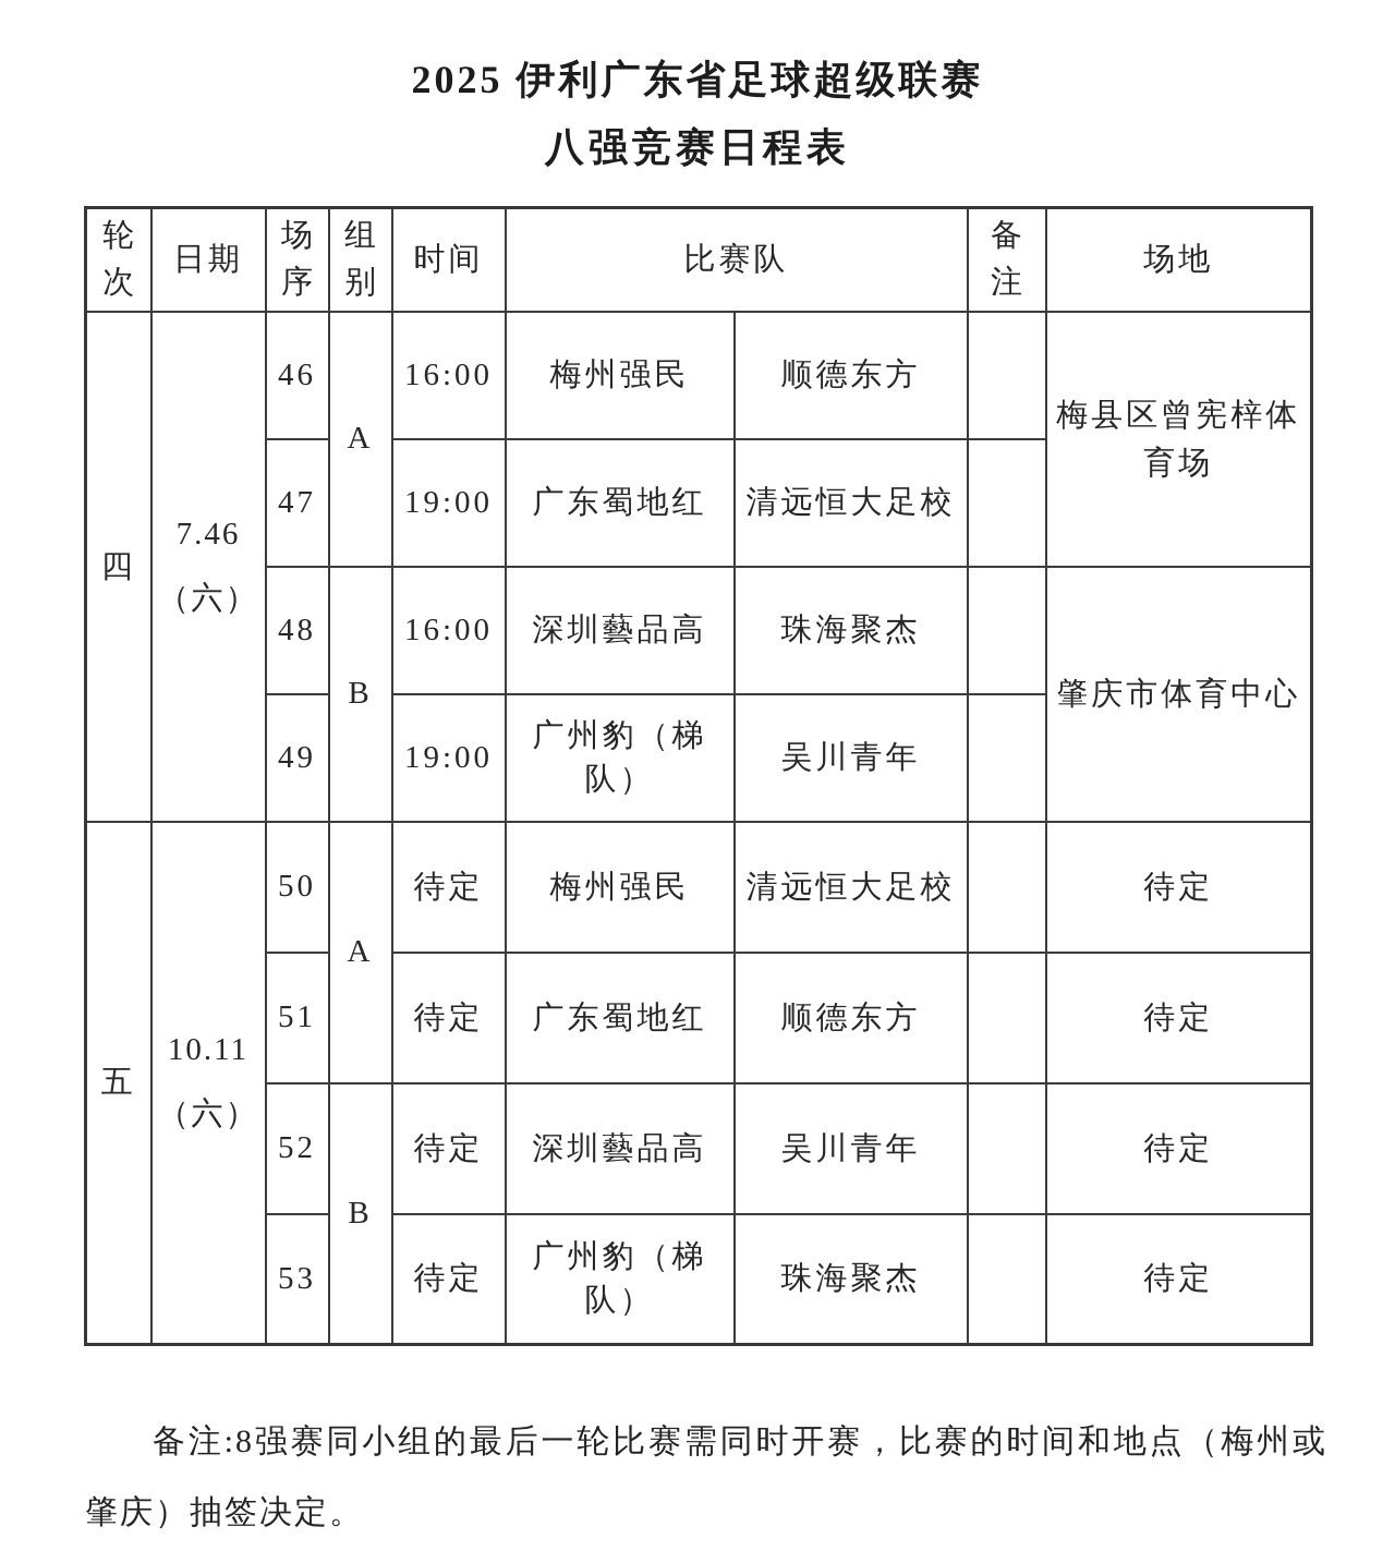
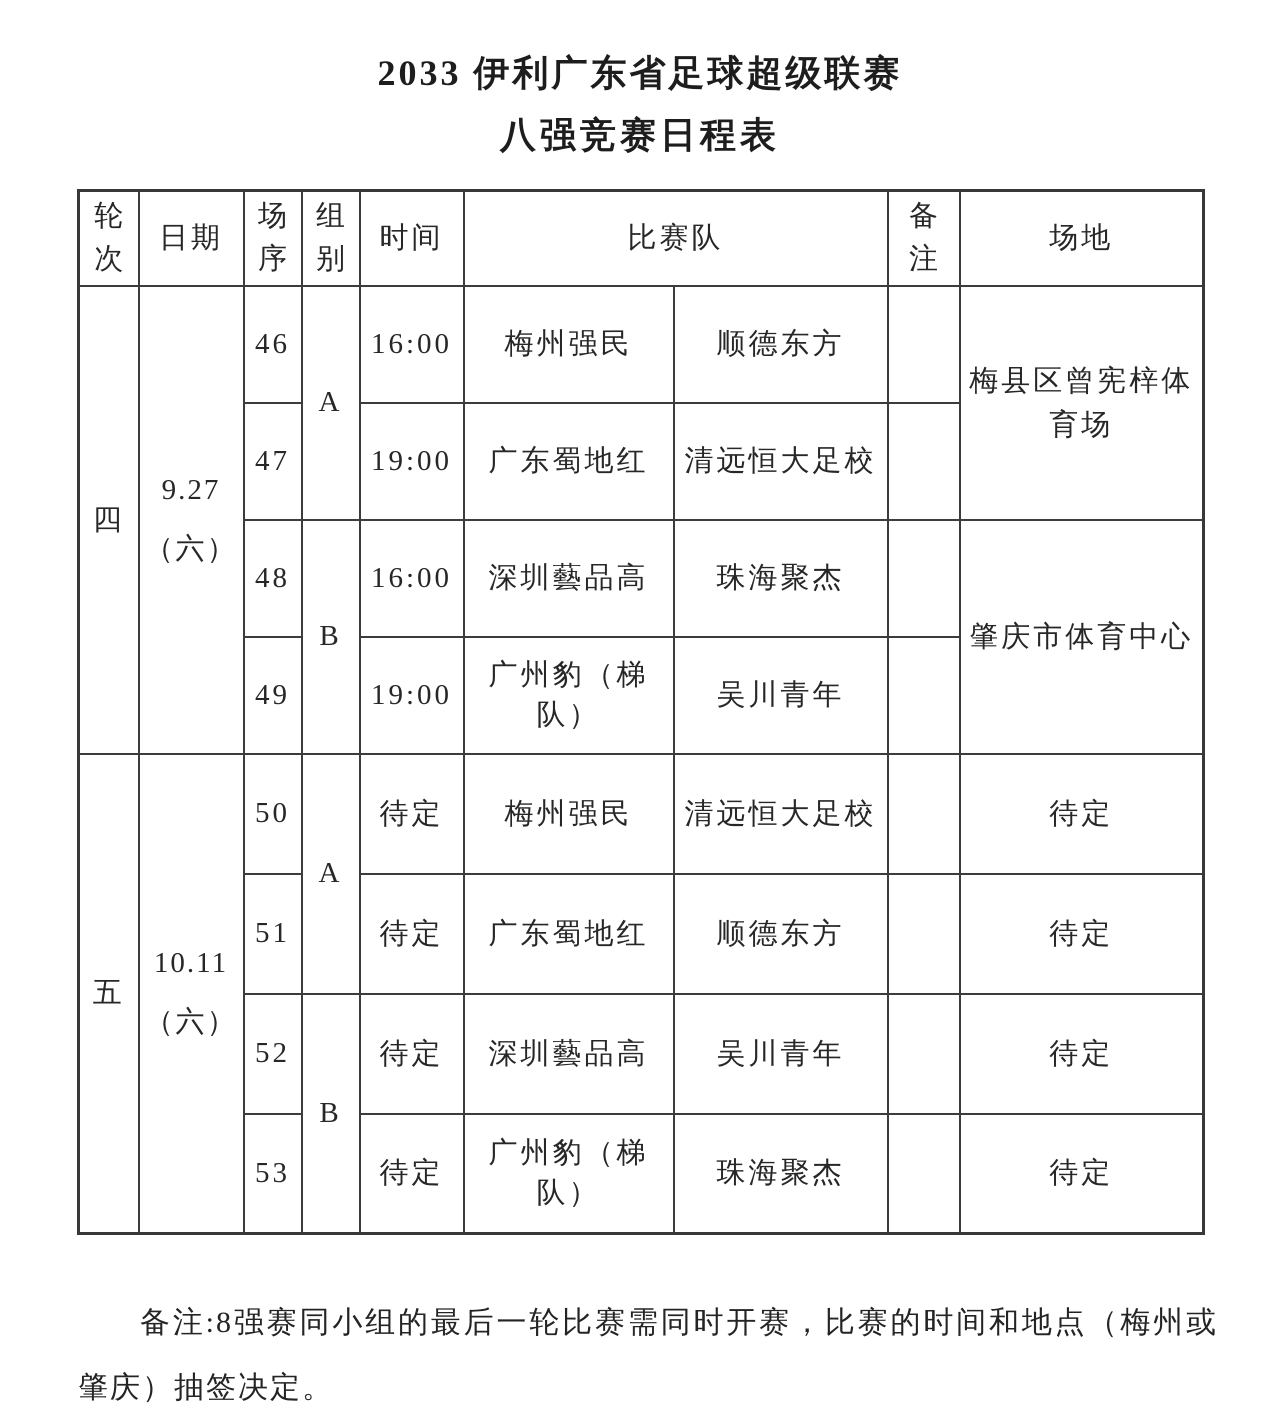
- 2025 伊利广东省足球超级联赛
+ 2033 伊利广东省足球超级联赛
  八强竞赛日程表
  轮次	日期	场序	组别	时间	比赛队	备注	场地
- 四	7.46 （六）	46	A	16:00	梅州强民	顺德东方		梅县区曾宪梓体育场
+ 四	9.27 （六）	46	A	16:00	梅州强民	顺德东方		梅县区曾宪梓体育场
  47	19:00	广东蜀地红	清远恒大足校
  48	B	16:00	深圳藝品高	珠海聚杰		肇庆市体育中心
  49	19:00	广州豹（梯队）	吴川青年
  五	10.11 （六）	50	A	待定	梅州强民	清远恒大足校		待定
  51	待定	广东蜀地红	顺德东方		待定
  52	B	待定	深圳藝品高	吴川青年		待定
  53	待定	广州豹（梯队）	珠海聚杰		待定
  备注:8强赛同小组的最后一轮比赛需同时开赛，比赛的时间和地点（梅州或肇庆）抽签决定。
